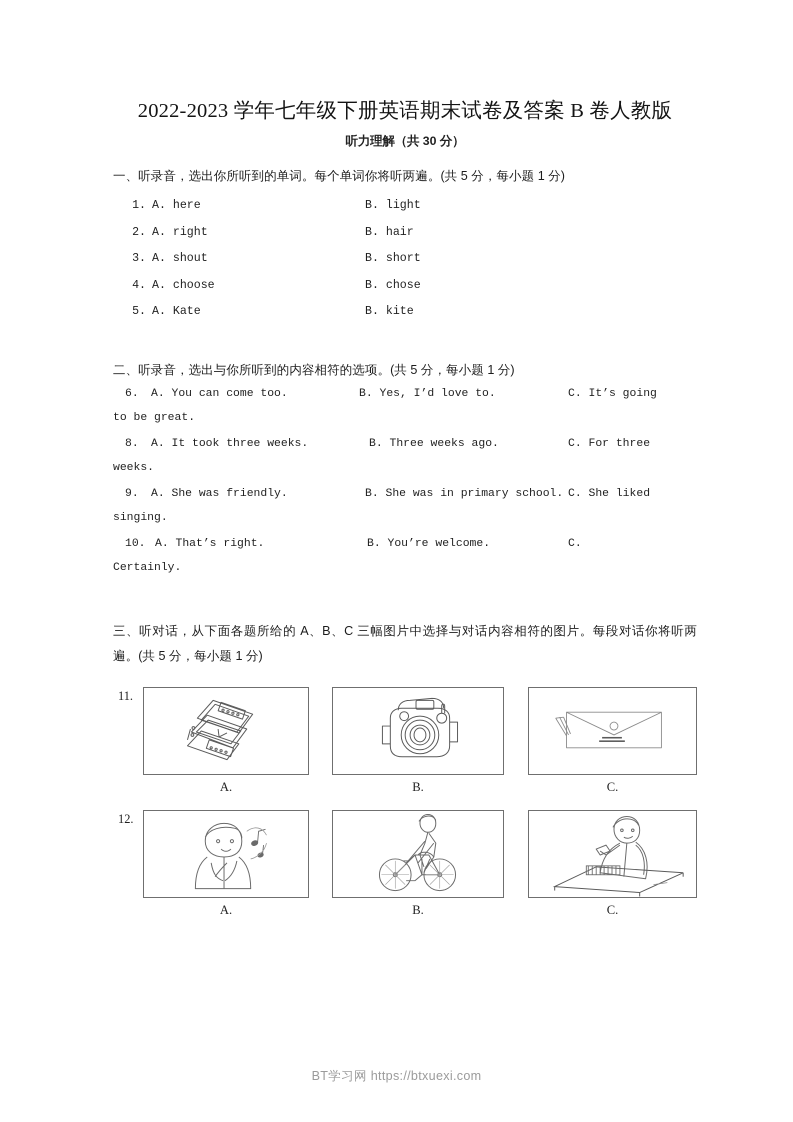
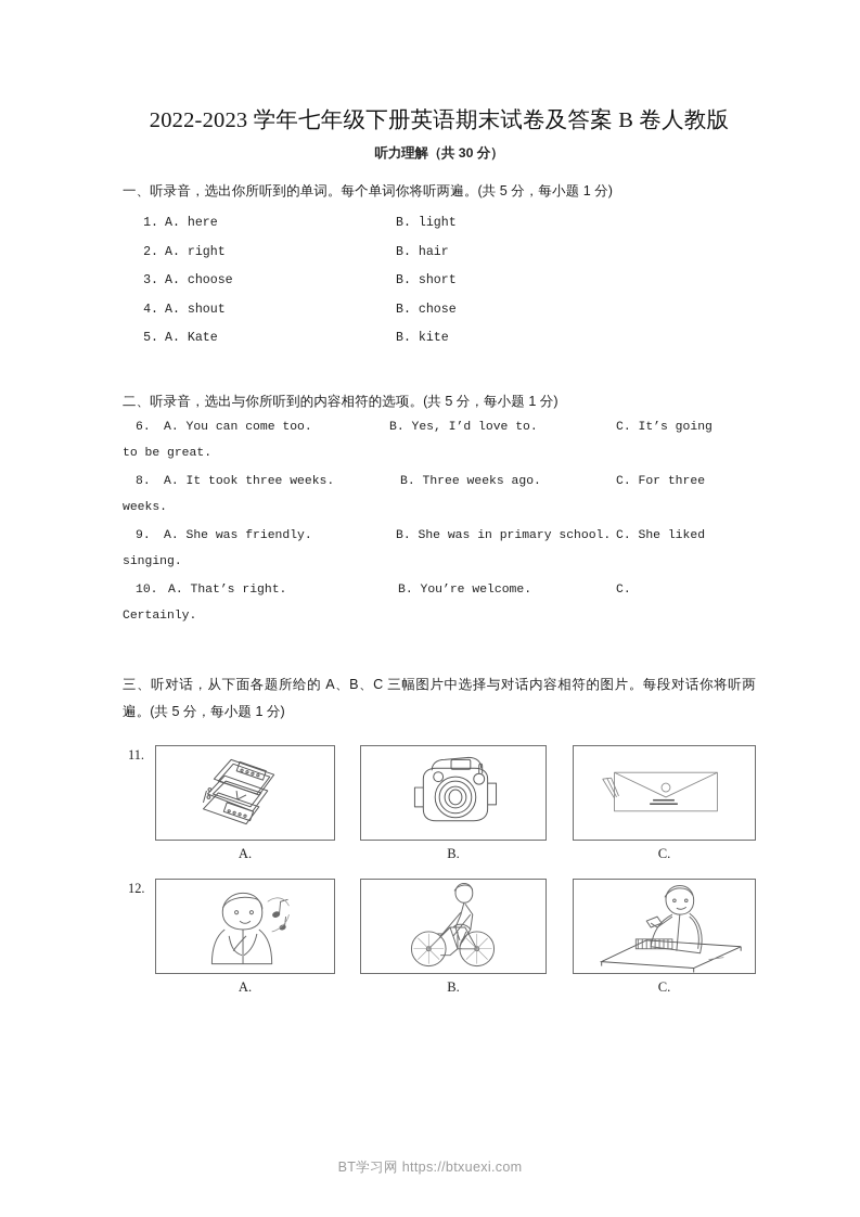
  2022-2023 学年七年级下册英语期末试卷及答案 B 卷人教版
  听力理解（共 30 分）
  一、听录音，选出你所听到的单词。每个单词你将听两遍。(共 5 分，每小题 1 分)
  1.
  A. here
  B. light
  2.
  A. right
  B. hair
  3.
- A. shout
+ A. choose
  B. short
  4.
- A. choose
+ A. shout
  B. chose
  5.
  A. Kate
  B. kite
  二、听录音，选出与你所听到的内容相符的选项。(共 5 分，每小题 1 分)
  6.
  A. You can come too.
  B. Yes, I’d love to.
  C. It’s going
  to be great.
  8.
  A. It took three weeks.
  B. Three weeks ago.
  C. For three
  weeks.
  9.
  A. She was friendly.
  B. She was in primary school.
  C. She liked
  singing.
  10.
  A. That’s right.
  B. You’re welcome.
  C.
  Certainly.
  三、听对话，从下面各题所给的 A、B、C 三幅图片中选择与对话内容相符的图片。每段对话你将听两遍。(共 5 分，每小题 1 分)
  11.
  A.
  B.
  C.
  12.
  A.
  B.
  C.
  BT学习网 https://btxuexi.com
